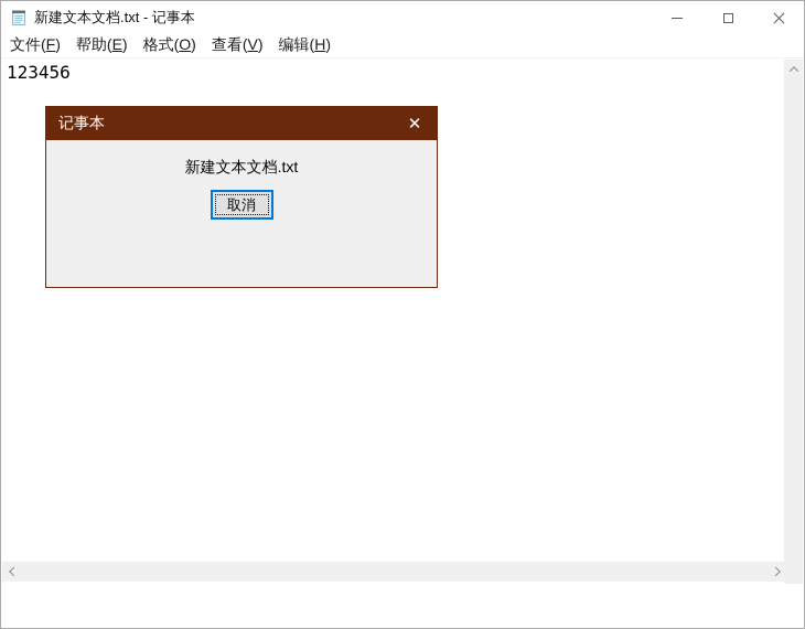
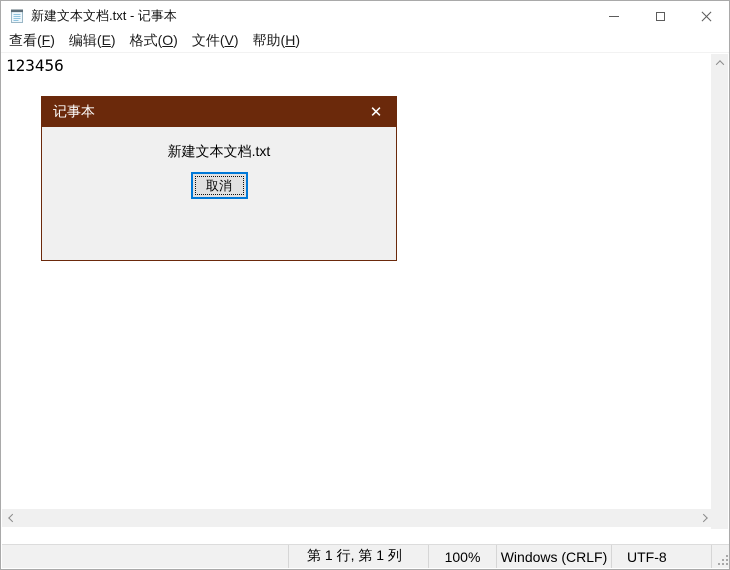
  新建文本文档.txt - 记事本
- 文件(F)
+ 查看(F)
- 帮助(E)
+ 编辑(E)
  格式(O)
- 查看(V)
+ 文件(V)
- 编辑(H)
+ 帮助(H)
  123456
+ 第 1 行, 第 1 列
+ 100%
+ Windows (CRLF)
+ UTF-8
  记事本
  ✕
  新建文本文档.txt
  取消
